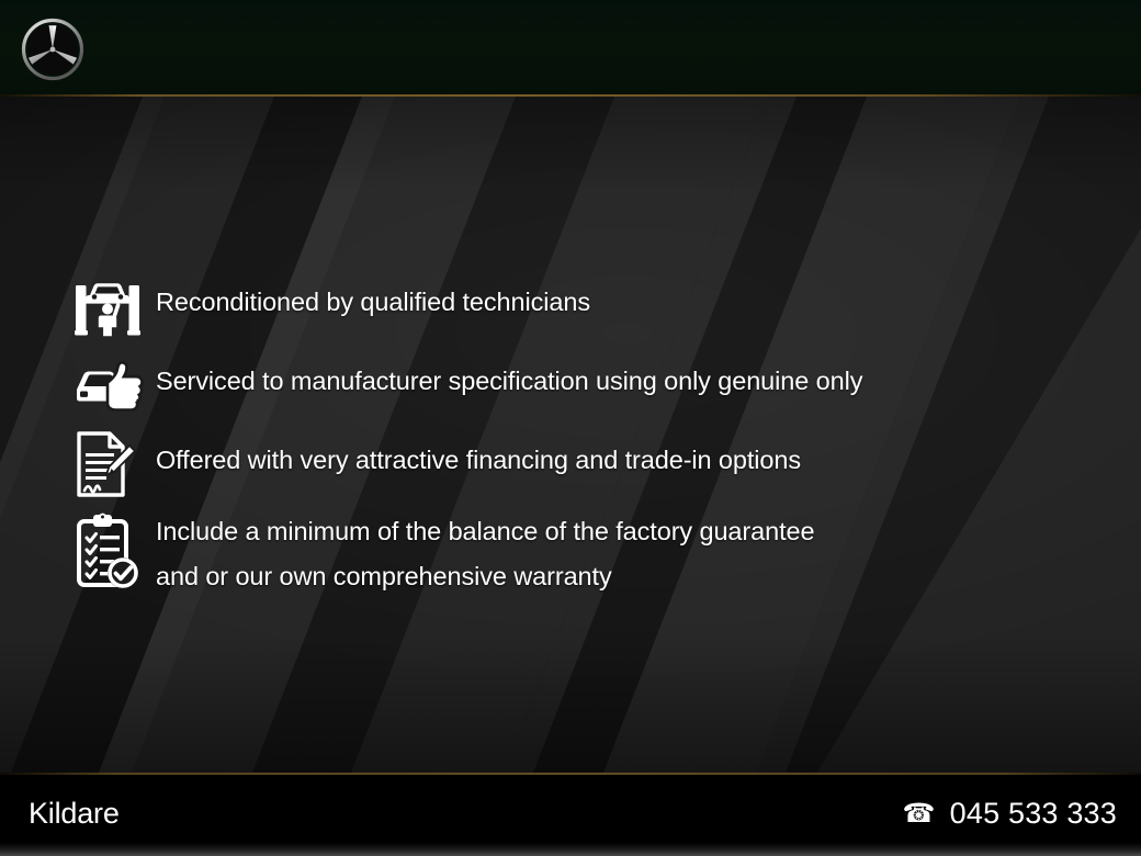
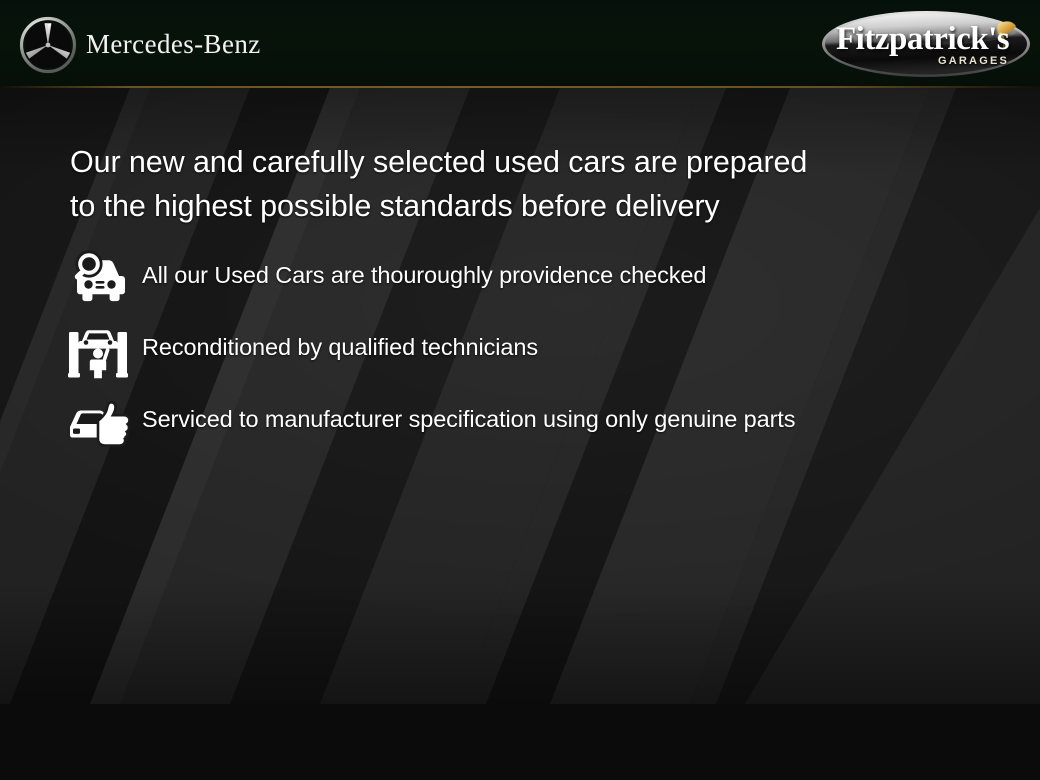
+ Mercedes-Benz
+ Fitzpatrick's
+ GARAGES
+ Our new and carefully selected used cars are prepared
+ to the highest possible standards before delivery
+ All our Used Cars are thouroughly providence checked
  Reconditioned by qualified technicians
- Serviced to manufacturer specification using only genuine only
+ Serviced to manufacturer specification using only genuine parts
- Offered with very attractive financing and trade-in options
- Include a minimum of the balance of the factory guarantee
- and or our own comprehensive warranty
- Kildare
- ☎
- 045 533 333
